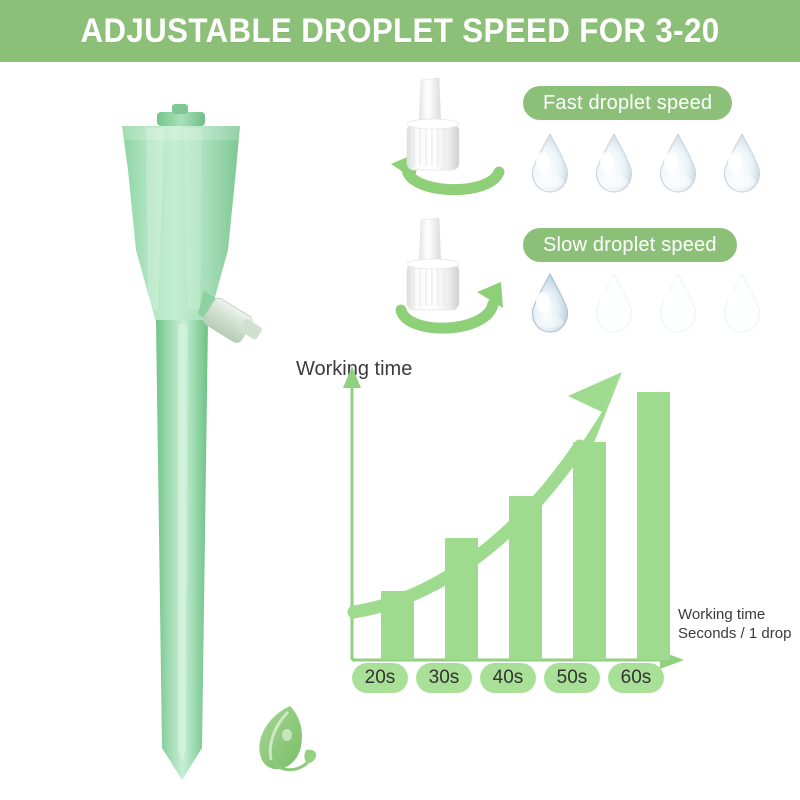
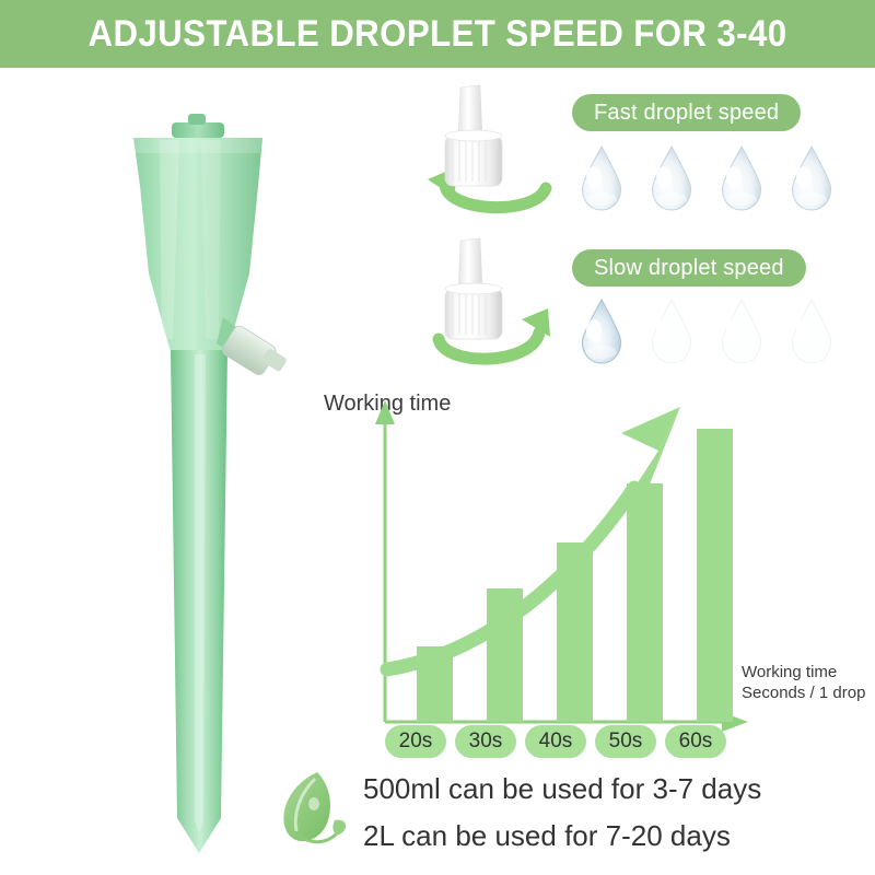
- ADJUSTABLE DROPLET SPEED FOR 3-20
+ ADJUSTABLE DROPLET SPEED FOR 3-40
  Fast droplet speed
  Slow droplet speed
  Workig time
  20s
  30s
  40s
  50s
  60s
  Working time
  Seconds / 1 drop
+ 500ml can be used for 3-7 days
+ 2L can be used for 7-20 days
